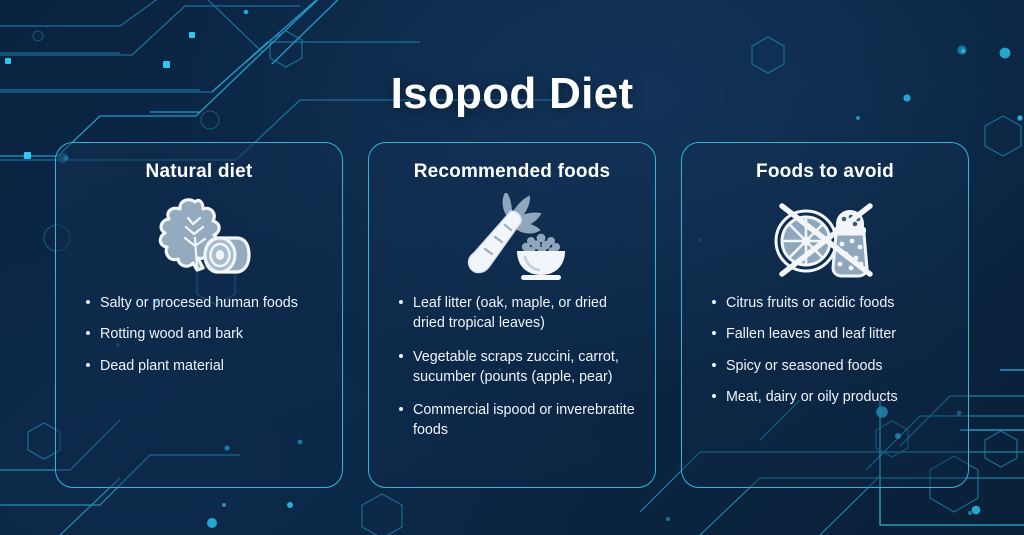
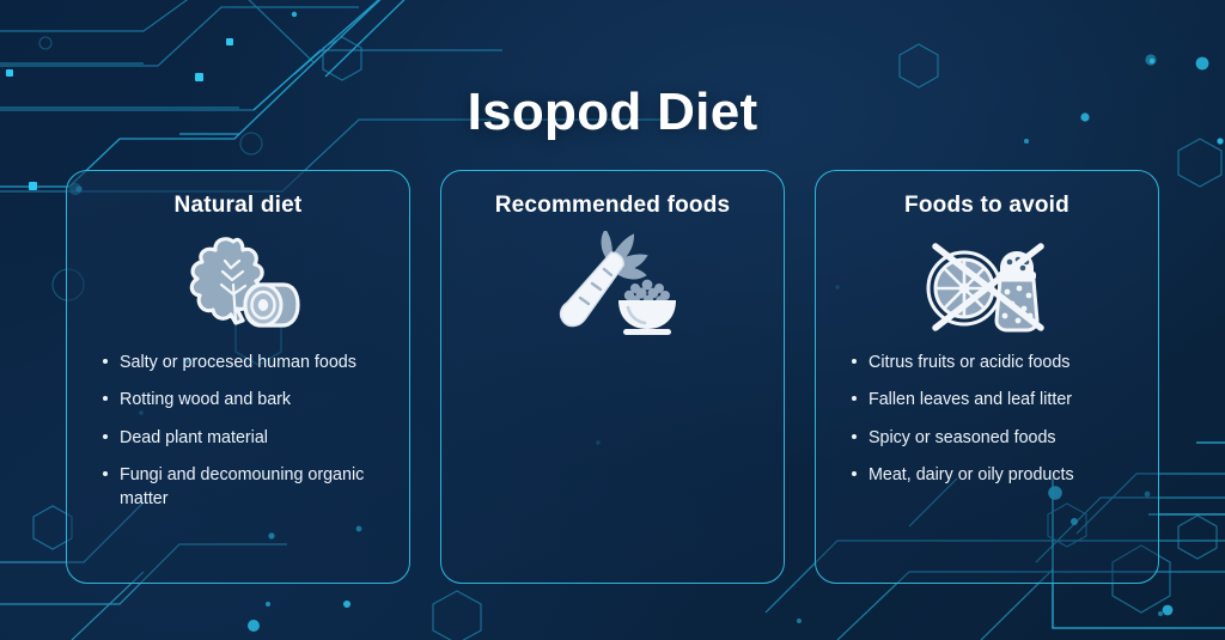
  Isopod Diet
  Natural diet
  Salty or procesed human foods
  Rotting wood and bark
  Dead plant material
+ Fungi and decomouning organic matter
  Recommended foods
- Leaf litter (oak, maple, or dried dried tropical leaves)
- Vegetable scraps zuccini, carrot, sucumber (pounts (apple, pear)
- Commercial ispood or inverebratite foods
  Foods to avoid
  Citrus fruits or acidic foods
  Fallen leaves and leaf litter
  Spicy or seasoned foods
  Meat, dairy or oily products
